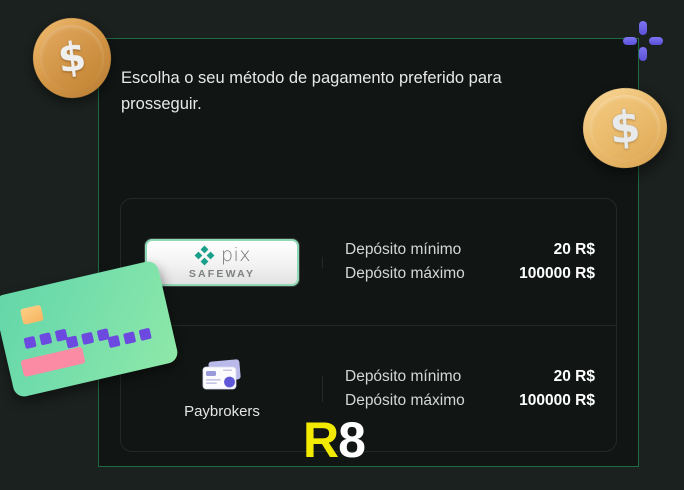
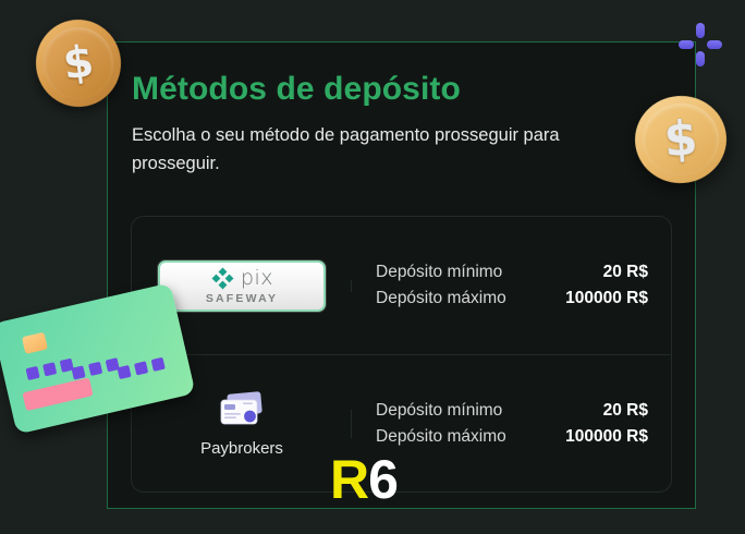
+ Métodos de depósito
- Escolha o seu método de pagamento preferido para prosseguir.
+ Escolha o seu método de pagamento prosseguir para prosseguir.
  pix
  SAFEWAY
  Depósito mínimo
  20 R$
  Depósito máximo
  100000 R$
  Paybrokers
  Depósito mínimo
  20 R$
  Depósito máximo
  100000 R$
- R8
+ R6
